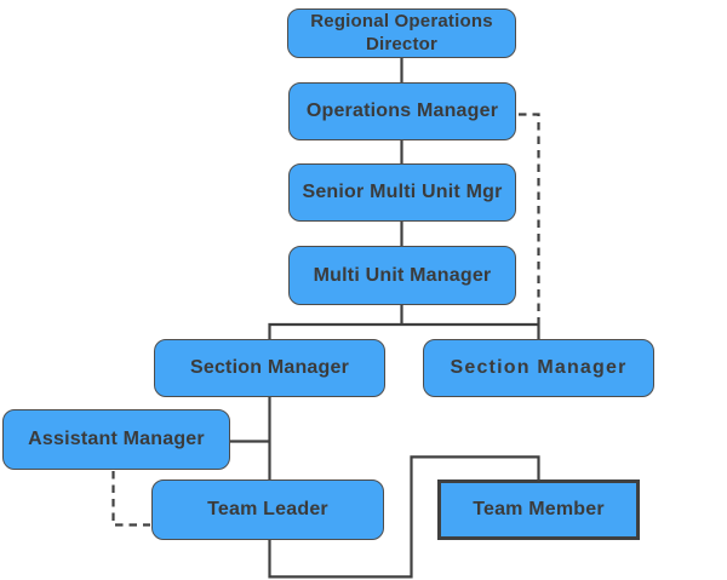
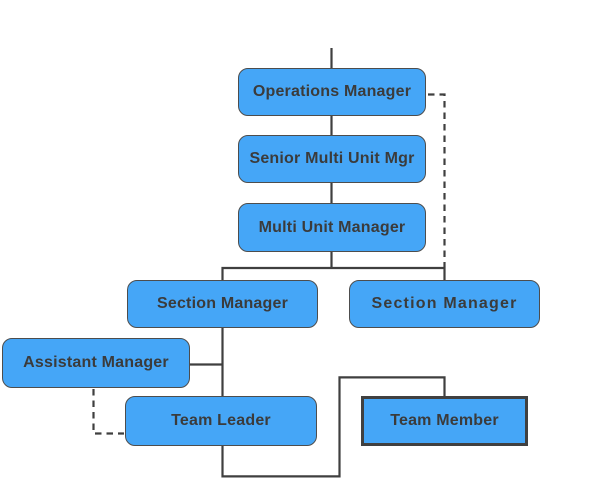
- Regional Operations Director
  Operations Manager
  Senior Multi Unit Mgr
  Multi Unit Manager
  Section Manager
  Section Manager
  Assistant Manager
  Team Leader
  Team Member
